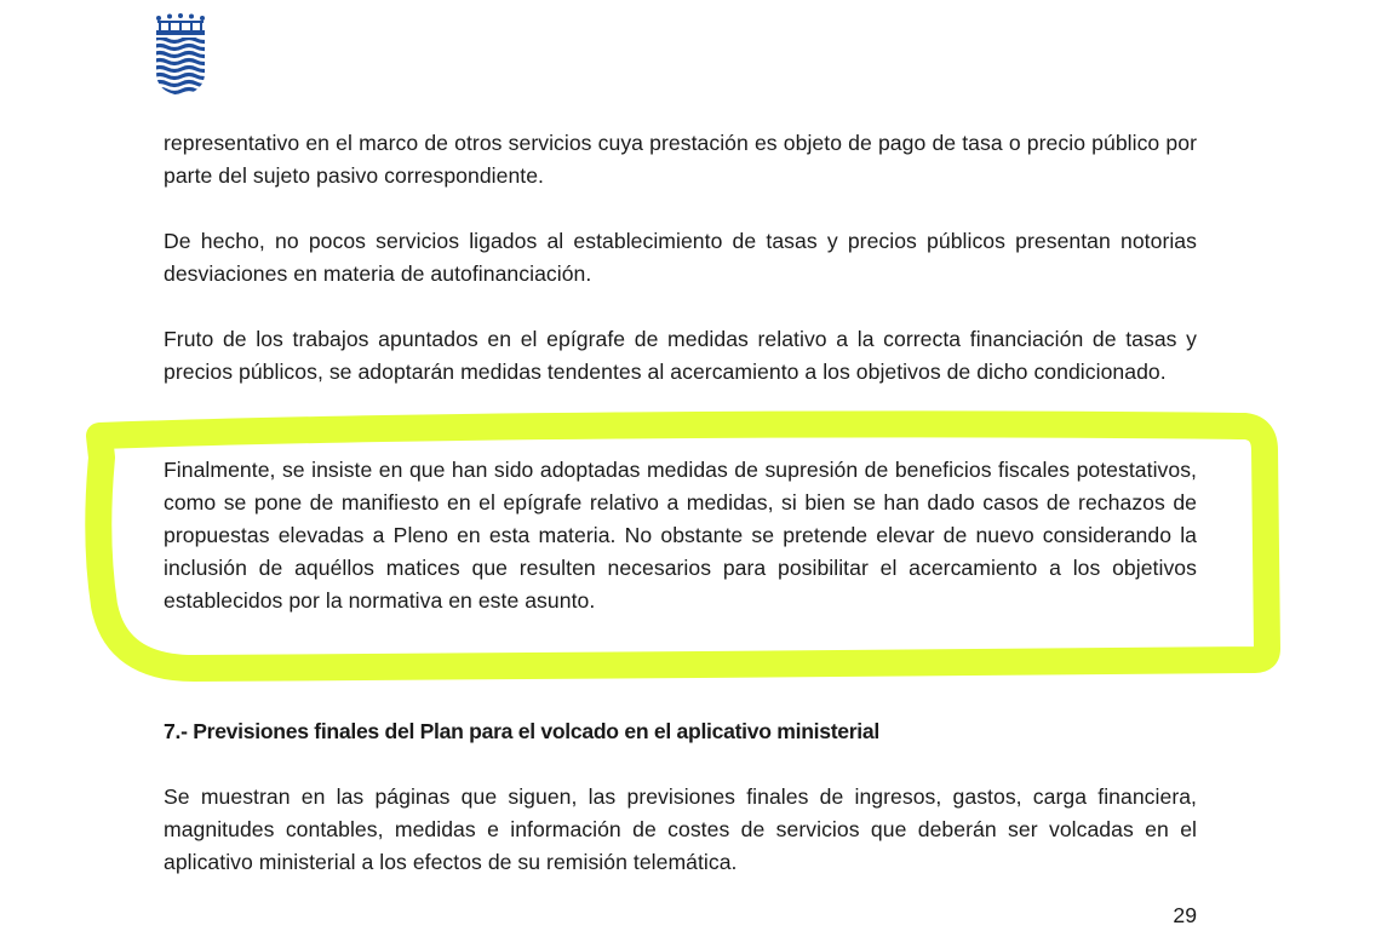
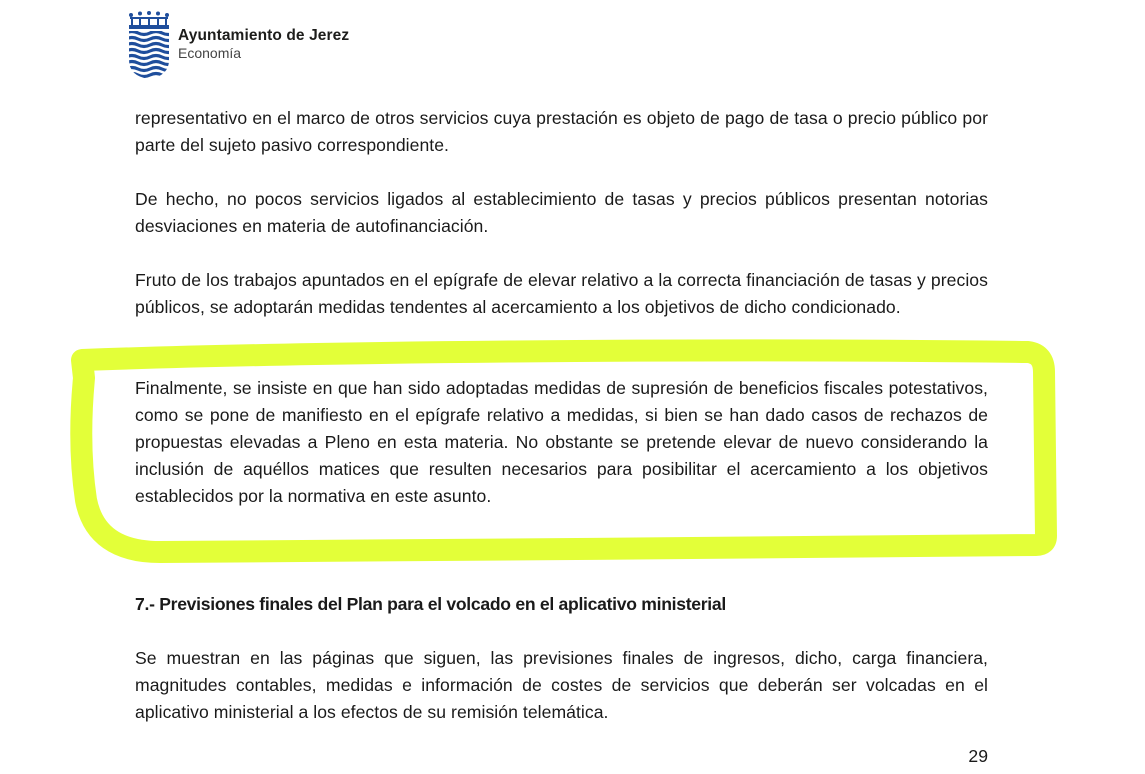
+ Ayuntamiento de Jerez
+ Economía
  representativo en el marco de otros servicios cuya prestación es objeto de pago de tasa o precio público por parte del sujeto pasivo correspondiente.
  De hecho, no pocos servicios ligados al establecimiento de tasas y precios públicos presentan notorias desviaciones en materia de autofinanciación.
- Fruto de los trabajos apuntados en el epígrafe de medidas relativo a la correcta financiación de tasas y precios públicos, se adoptarán medidas tendentes al acercamiento a los objetivos de dicho condicionado.
+ Fruto de los trabajos apuntados en el epígrafe de elevar relativo a la correcta financiación de tasas y precios públicos, se adoptarán medidas tendentes al acercamiento a los objetivos de dicho condicionado.
  Finalmente, se insiste en que han sido adoptadas medidas de supresión de beneficios fiscales potestativos, como se pone de manifiesto en el epígrafe relativo a medidas, si bien se han dado casos de rechazos de propuestas elevadas a Pleno en esta materia. No obstante se pretende elevar de nuevo considerando la inclusión de aquéllos matices que resulten necesarios para posibilitar el acercamiento a los objetivos establecidos por la normativa en este asunto.
  7.- Previsiones finales del Plan para el volcado en el aplicativo ministerial
- Se muestran en las páginas que siguen, las previsiones finales de ingresos, gastos, carga financiera, magnitudes contables, medidas e información de costes de servicios que deberán ser volcadas en el aplicativo ministerial a los efectos de su remisión telemática.
+ Se muestran en las páginas que siguen, las previsiones finales de ingresos, dicho, carga financiera, magnitudes contables, medidas e información de costes de servicios que deberán ser volcadas en el aplicativo ministerial a los efectos de su remisión telemática.
  29
